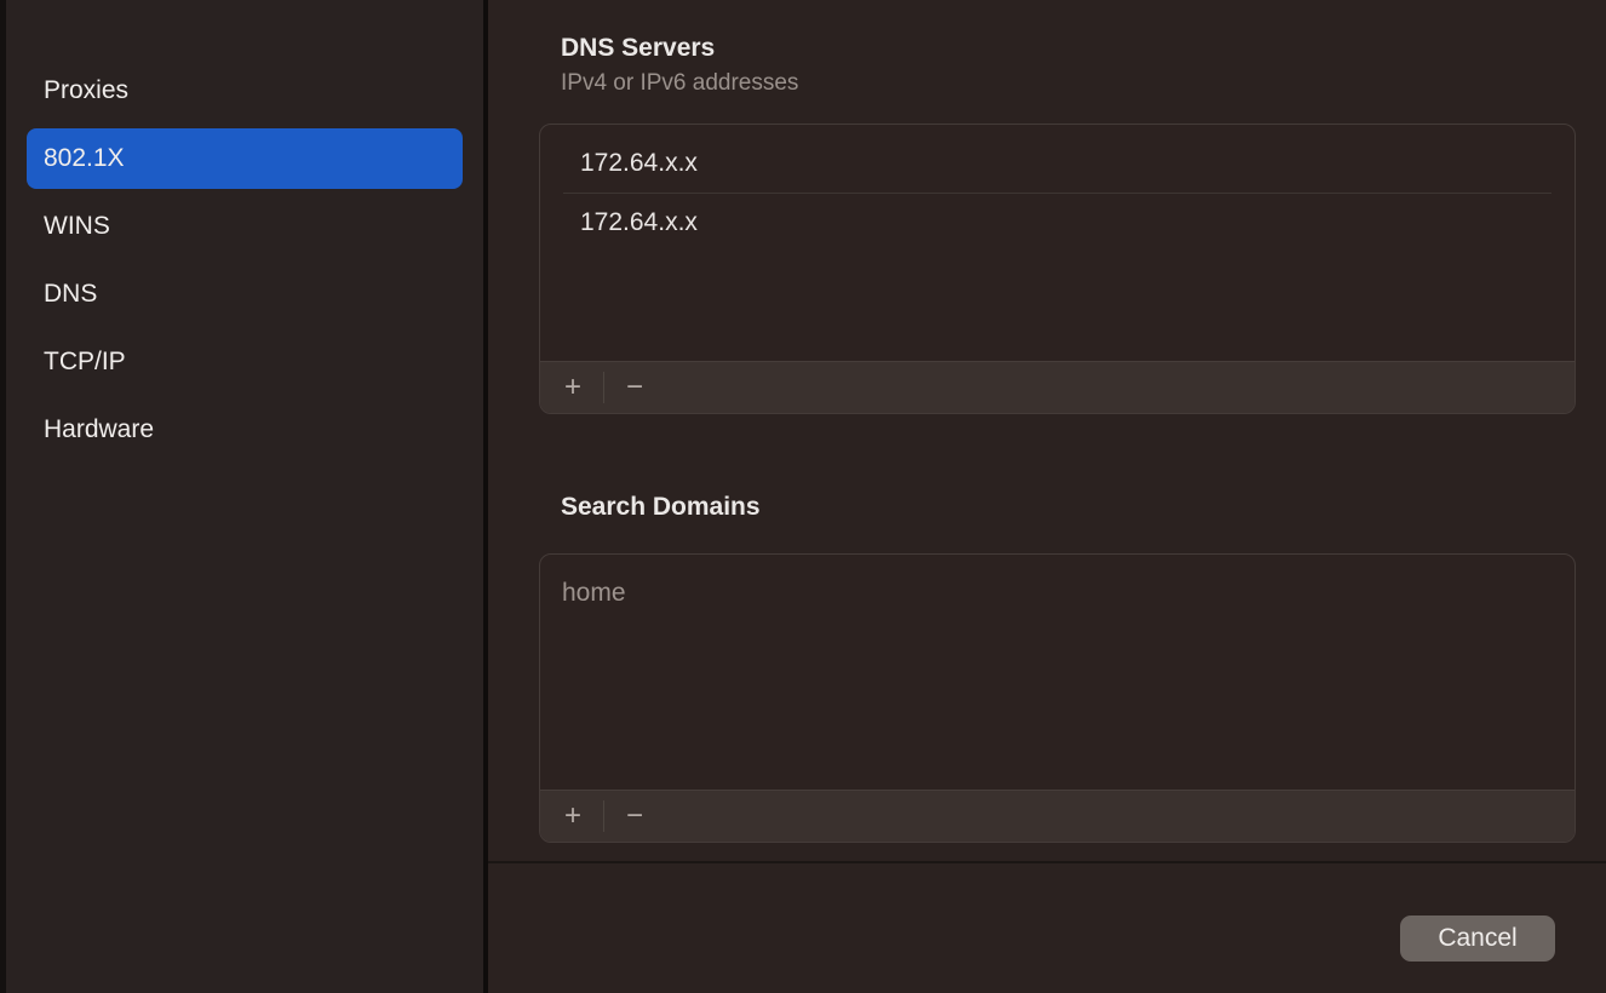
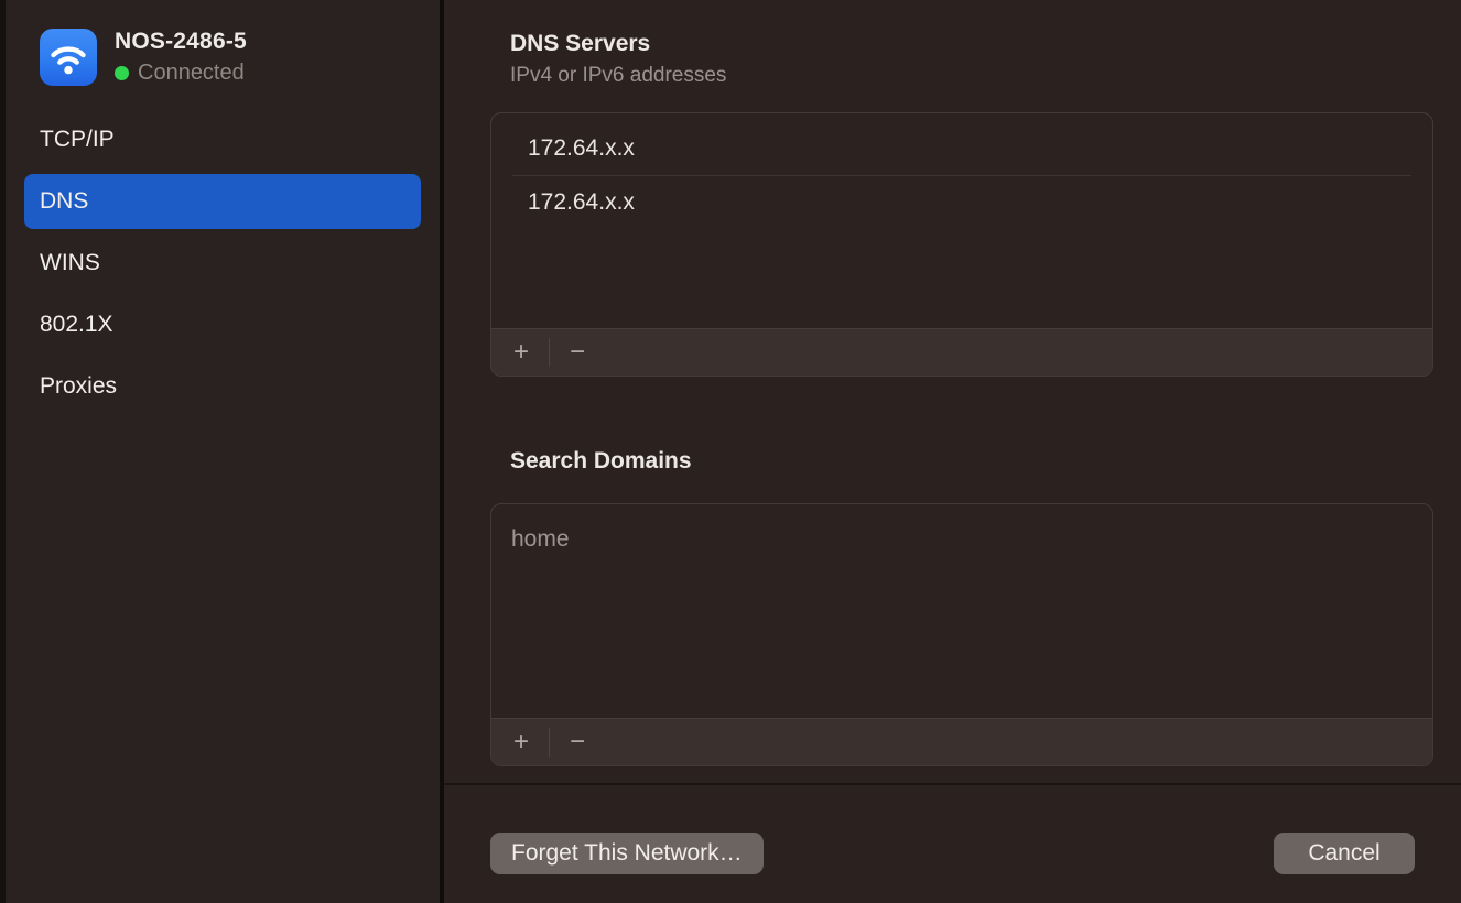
+ NOS-2486-5
+ Connected
- Proxies
+ TCP/IP
- 802.1X
+ DNS
  WINS
- DNS
+ 802.1X
- TCP/IP
+ Proxies
- Hardware
  DNS Servers
  IPv4 or IPv6 addresses
  172.64.x.x
  172.64.x.x
  +
  −
  Search Domains
  home
  +
  −
+ Forget This Network…
  Cancel
